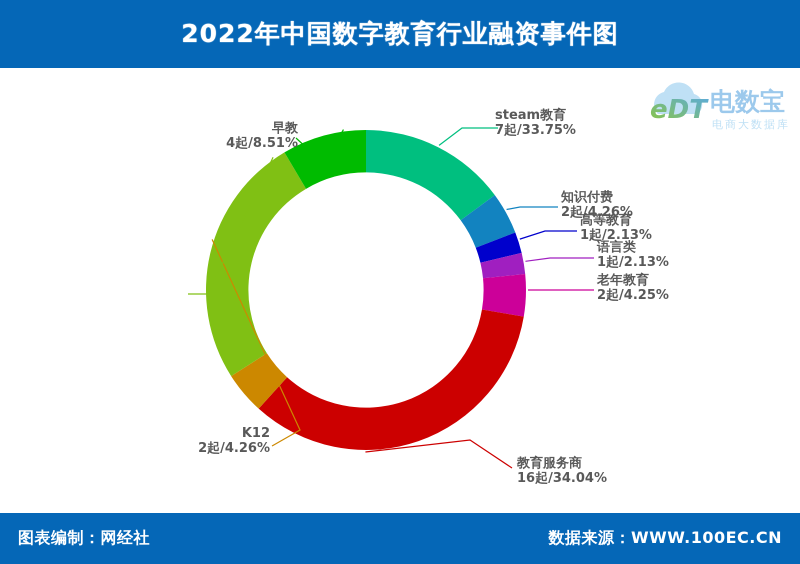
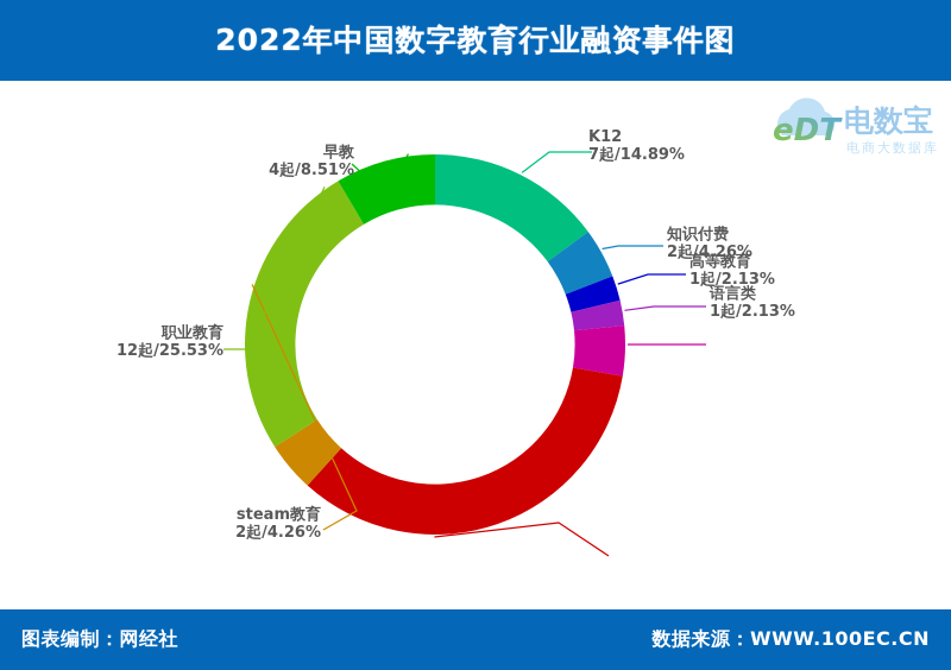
  2022年中国数字教育行业融资事件图
- steam教育
+ K12
- 7起/33.75%
+ 7起/14.89%
  知识付费
  2起/4.26%
  高等教育
  1起/2.13%
  语言类
  1起/2.13%
- 老年教育
- 2起/4.25%
- 教育服务商
- 16起/34.04%
- K12
+ steam教育
  2起/4.26%
+ 职业教育
+ 12起/25.53%
  早教
  4起/8.51%
  eDT
  电数宝
  电商大数据库
  图表编制：网经社
  数据来源：WWW.100EC.CN
